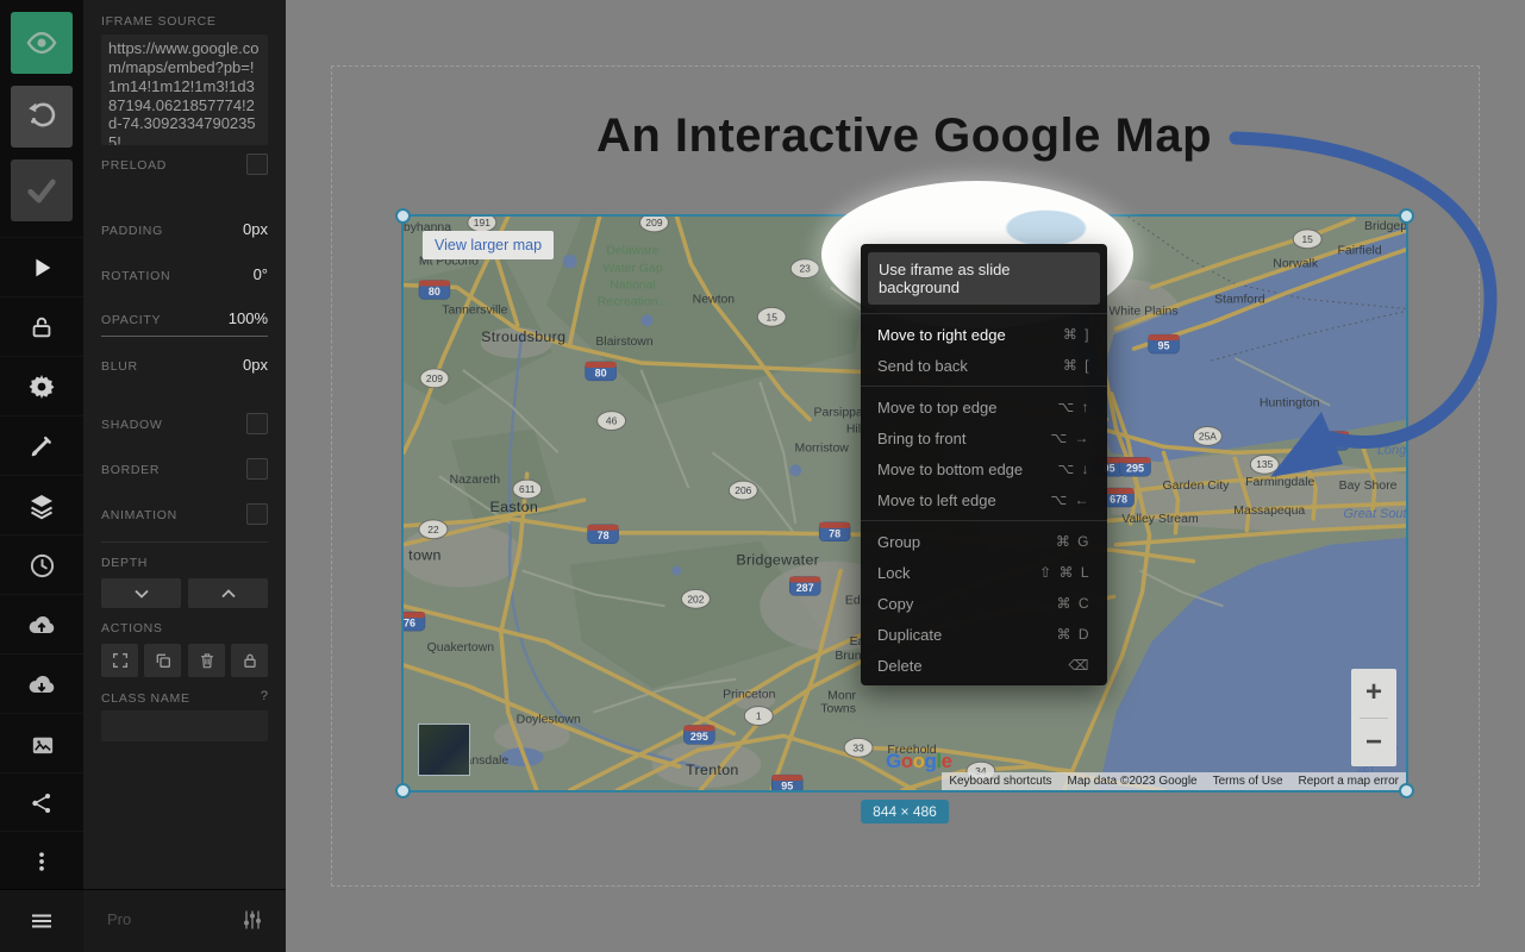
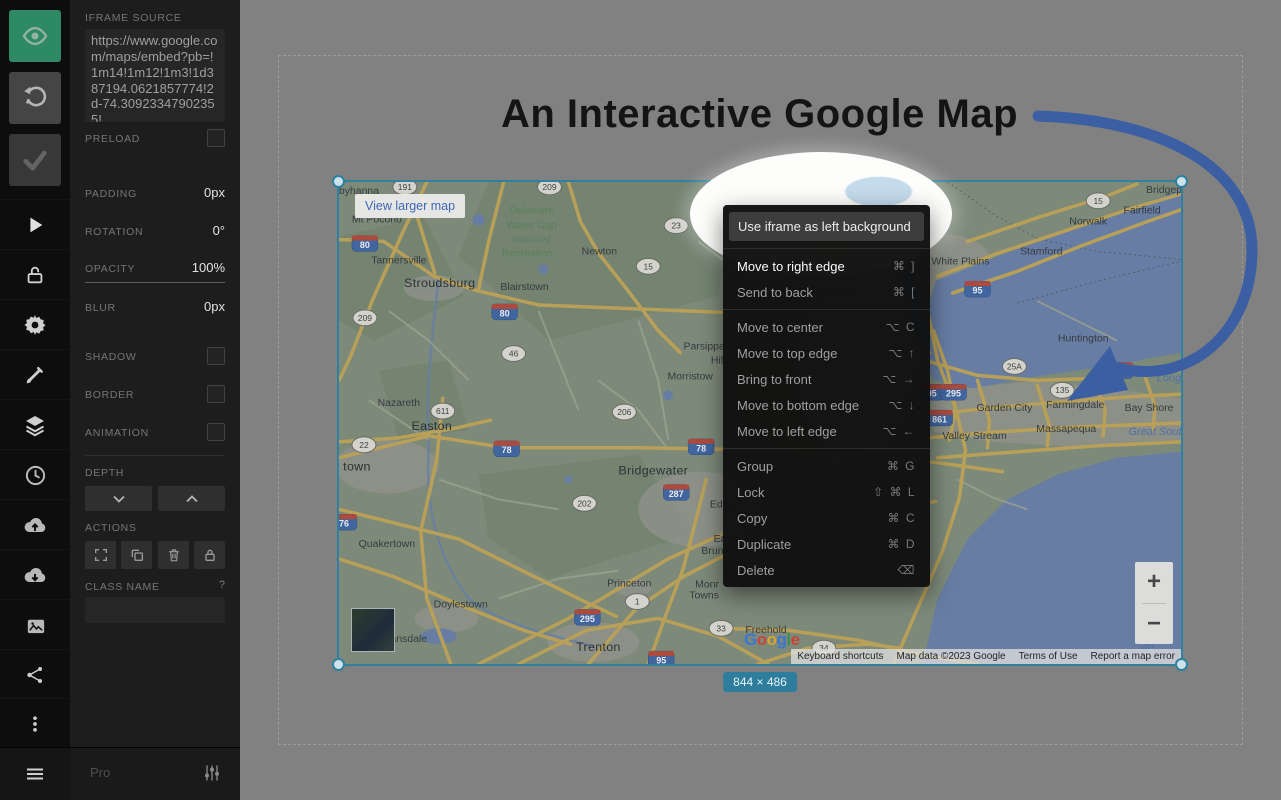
  IFRAME SOURCE
  https://www.google.com/maps/embed?pb=!1m14!1m12!1m3!1d387194.0621857774!2d-74.30923347902355!
  PRELOAD
  PADDING
  0px
  ROTATION
  0°
  OPACITY
  100%
  BLUR
  0px
  SHADOW
  BORDER
  ANIMATION
  DEPTH
  ACTIONS
  CLASS NAME
  ?
  Pro
  An Interactive Google Map
  191
  209
  80
  23
  15
  80
  209
  46
  611
  22
  78
  78
  206
  287
  202
  76
  1
  295
  95
  33
  34
  15
  95
  25A
  135
  295
- 678
+ 861
  byhanna
  Mt Pocono
  Tannersville
  Stroudsburg
  Blairstown
  Newton
  Water Gap
  Recreation...
  Parsippa
  Hil
  Morristow
  Nazareth
  Easton
  town
  Quakertown
  Doylestown
  nsdale
  Bridgewater
  Brun
  Princeton
  Monr
  Towns
  Trenton
  Freehold
  White Plains
  Stamford
  Norwalk
  Fairfield
  Bridgep
  Huntington
  Garden City
  Farmingdale
  Bay Shore
  Massapequa
  Valley Stream
  Long
  Great Sout
  View larger map
  Google
  +
  −
  Keyboard shortcuts
  Map data ©2023 Google
  Terms of Use
  Report a map error
  844 × 486
- Use iframe as slide background
+ Use iframe as left background
  Move to right edge
  ⌘ ]
  Send to back
  ⌘ [
+ Move to center
+ ⌥ C
  Move to top edge
  ⌥ ↑
  Bring to front
  ⌥ →
  Move to bottom edge
  ⌥ ↓
  Move to left edge
  ⌥ ←
  Group
  ⌘ G
  Lock
  ⇧ ⌘ L
  Copy
  ⌘ C
  Duplicate
  ⌘ D
  Delete
  ⌫
